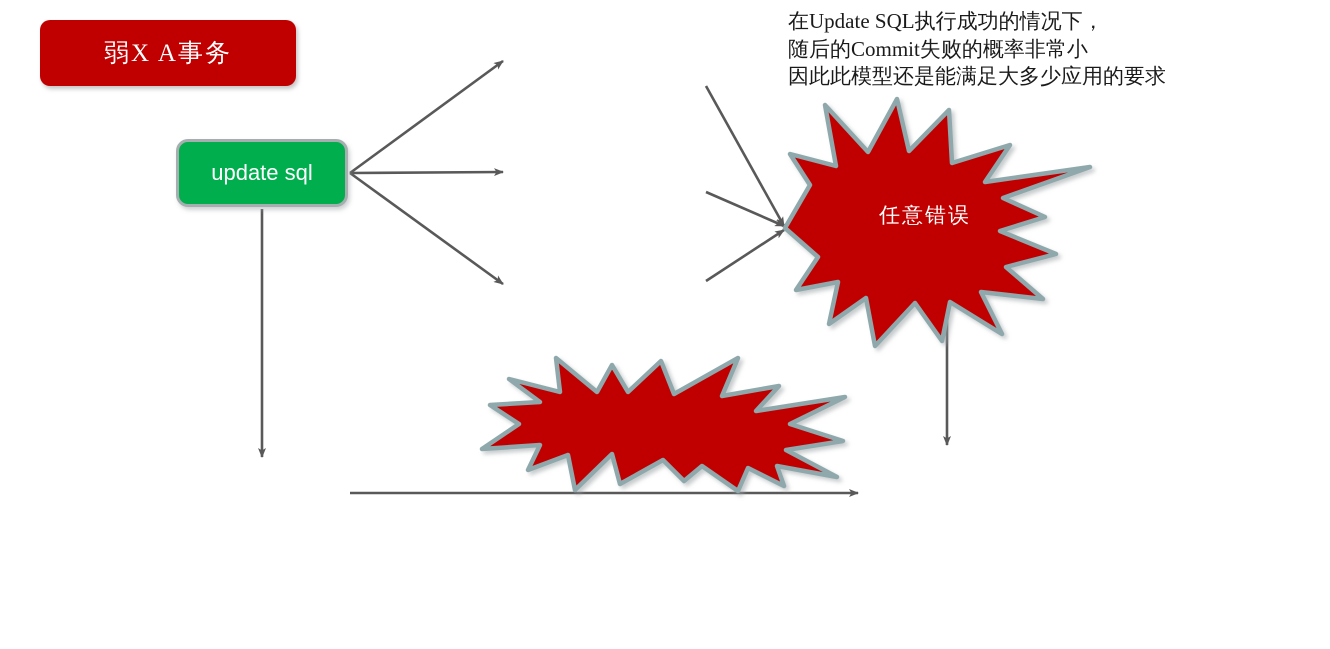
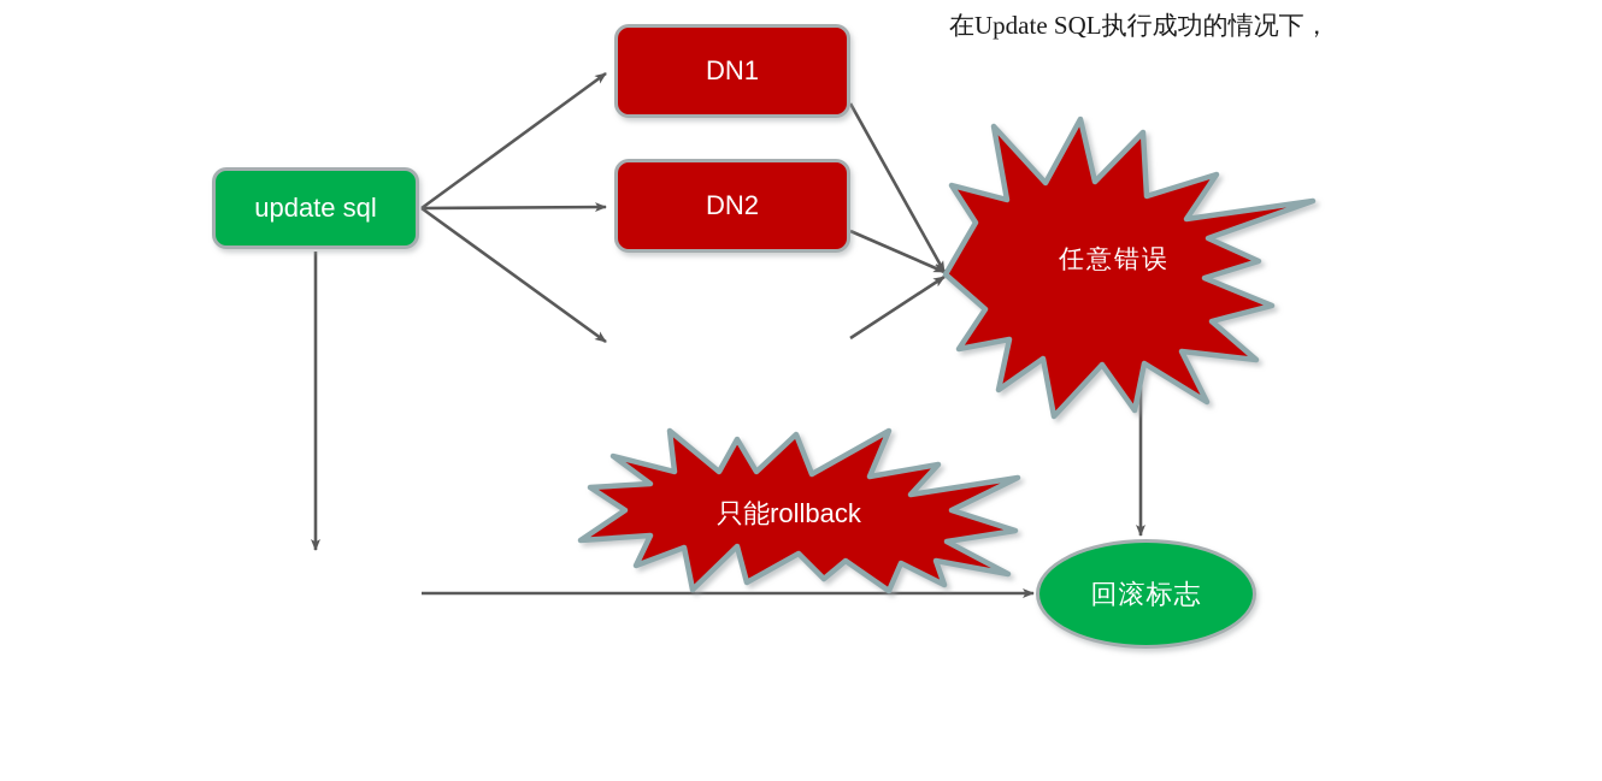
- 弱X A事务
  update sql
+ DN1
+ DN2
+ 回滚标志
  任意错误
+ 只能rollback
  在Update SQL执行成功的情况下，
- 随后的Commit失败的概率非常小
- 因此此模型还是能满足大多少应用的要求
